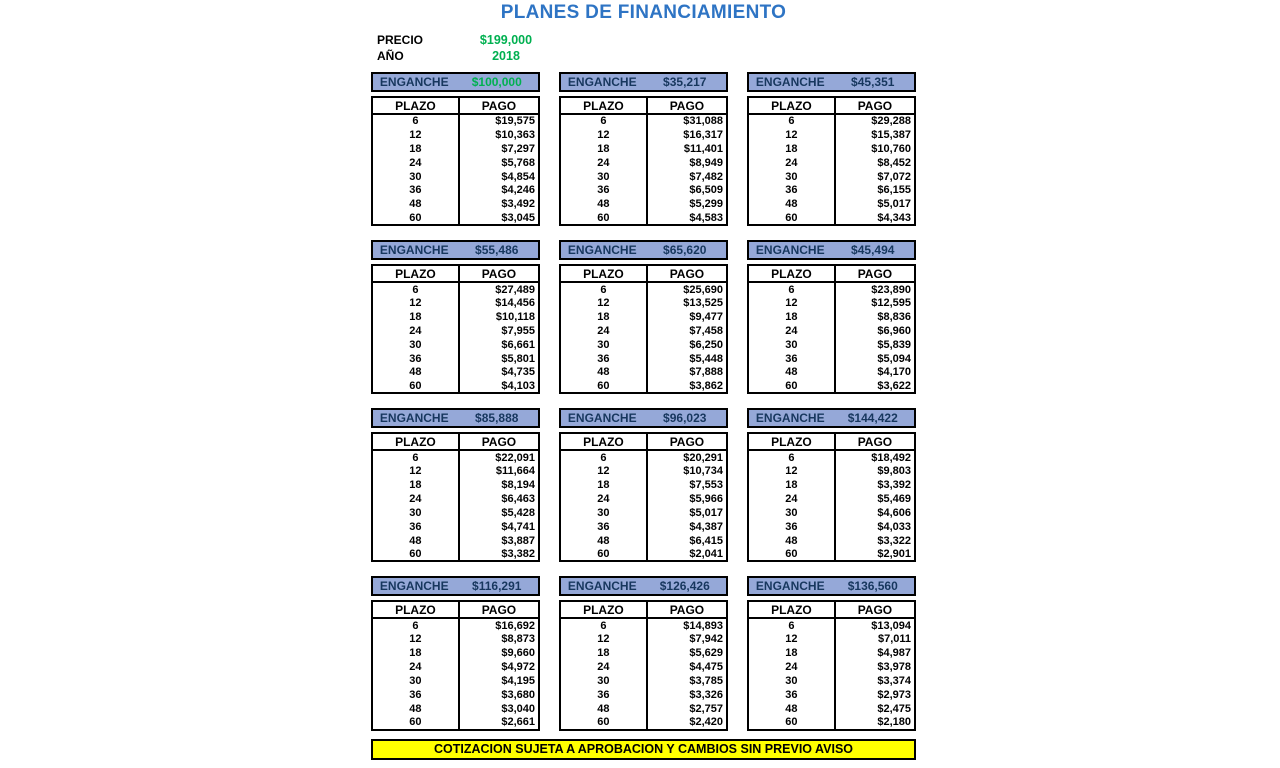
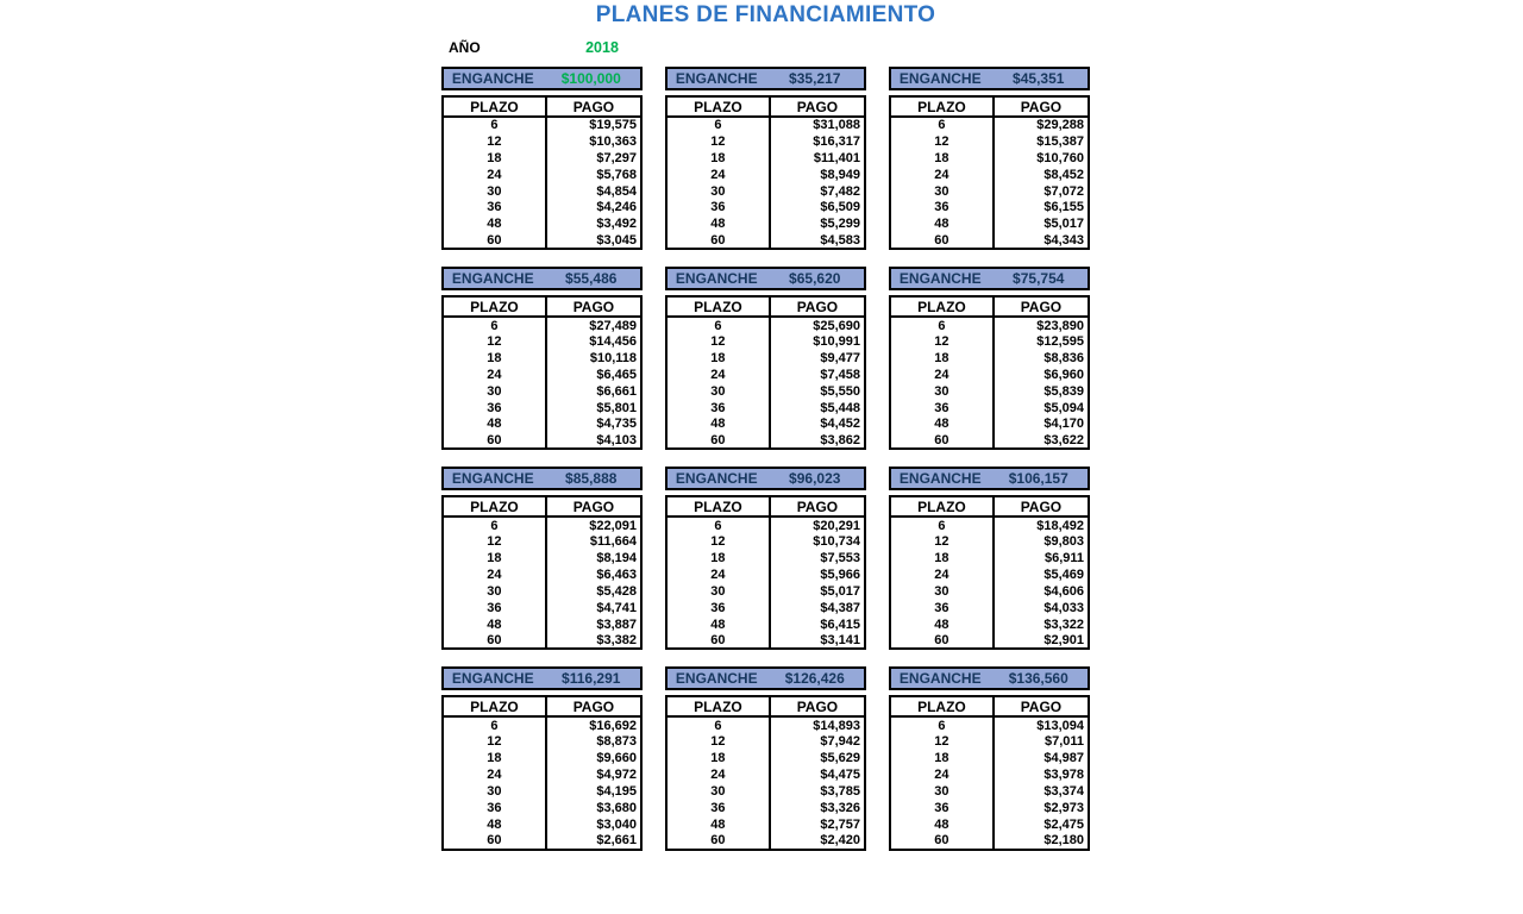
  PLANES DE FINANCIAMIENTO
- PRECIO
- $199,000
  AÑO
  2018
  ENGANCHE
  $100,000
  PLAZO	PAGO
  6	$19,575
  12	$10,363
  18	$7,297
  24	$5,768
  30	$4,854
  36	$4,246
  48	$3,492
  60	$3,045
  ENGANCHE
  $35,217
  PLAZO	PAGO
  6	$31,088
  12	$16,317
  18	$11,401
  24	$8,949
  30	$7,482
  36	$6,509
  48	$5,299
  60	$4,583
  ENGANCHE
  $45,351
  PLAZO	PAGO
  6	$29,288
  12	$15,387
  18	$10,760
  24	$8,452
  30	$7,072
  36	$6,155
  48	$5,017
  60	$4,343
  ENGANCHE
  $55,486
  PLAZO	PAGO
  6	$27,489
  12	$14,456
  18	$10,118
- 24	$7,955
+ 24	$6,465
  30	$6,661
  36	$5,801
  48	$4,735
  60	$4,103
  ENGANCHE
  $65,620
  PLAZO	PAGO
  6	$25,690
- 12	$13,525
+ 12	$10,991
  18	$9,477
  24	$7,458
- 30	$6,250
+ 30	$5,550
  36	$5,448
- 48	$7,888
+ 48	$4,452
  60	$3,862
  ENGANCHE
- $45,494
+ $75,754
  PLAZO	PAGO
  6	$23,890
  12	$12,595
  18	$8,836
  24	$6,960
  30	$5,839
  36	$5,094
  48	$4,170
  60	$3,622
  ENGANCHE
  $85,888
  PLAZO	PAGO
  6	$22,091
  12	$11,664
  18	$8,194
  24	$6,463
  30	$5,428
  36	$4,741
  48	$3,887
  60	$3,382
  ENGANCHE
  $96,023
  PLAZO	PAGO
  6	$20,291
  12	$10,734
  18	$7,553
  24	$5,966
  30	$5,017
  36	$4,387
  48	$6,415
- 60	$2,041
+ 60	$3,141
  ENGANCHE
- $144,422
+ $106,157
  PLAZO	PAGO
  6	$18,492
  12	$9,803
- 18	$3,392
+ 18	$6,911
  24	$5,469
  30	$4,606
  36	$4,033
  48	$3,322
  60	$2,901
  ENGANCHE
  $116,291
  PLAZO	PAGO
  6	$16,692
  12	$8,873
  18	$9,660
  24	$4,972
  30	$4,195
  36	$3,680
  48	$3,040
  60	$2,661
  ENGANCHE
  $126,426
  PLAZO	PAGO
  6	$14,893
  12	$7,942
  18	$5,629
  24	$4,475
  30	$3,785
  36	$3,326
  48	$2,757
  60	$2,420
  ENGANCHE
  $136,560
  PLAZO	PAGO
  6	$13,094
  12	$7,011
  18	$4,987
  24	$3,978
  30	$3,374
  36	$2,973
  48	$2,475
  60	$2,180
- COTIZACION SUJETA A APROBACION Y CAMBIOS SIN PREVIO AVISO
